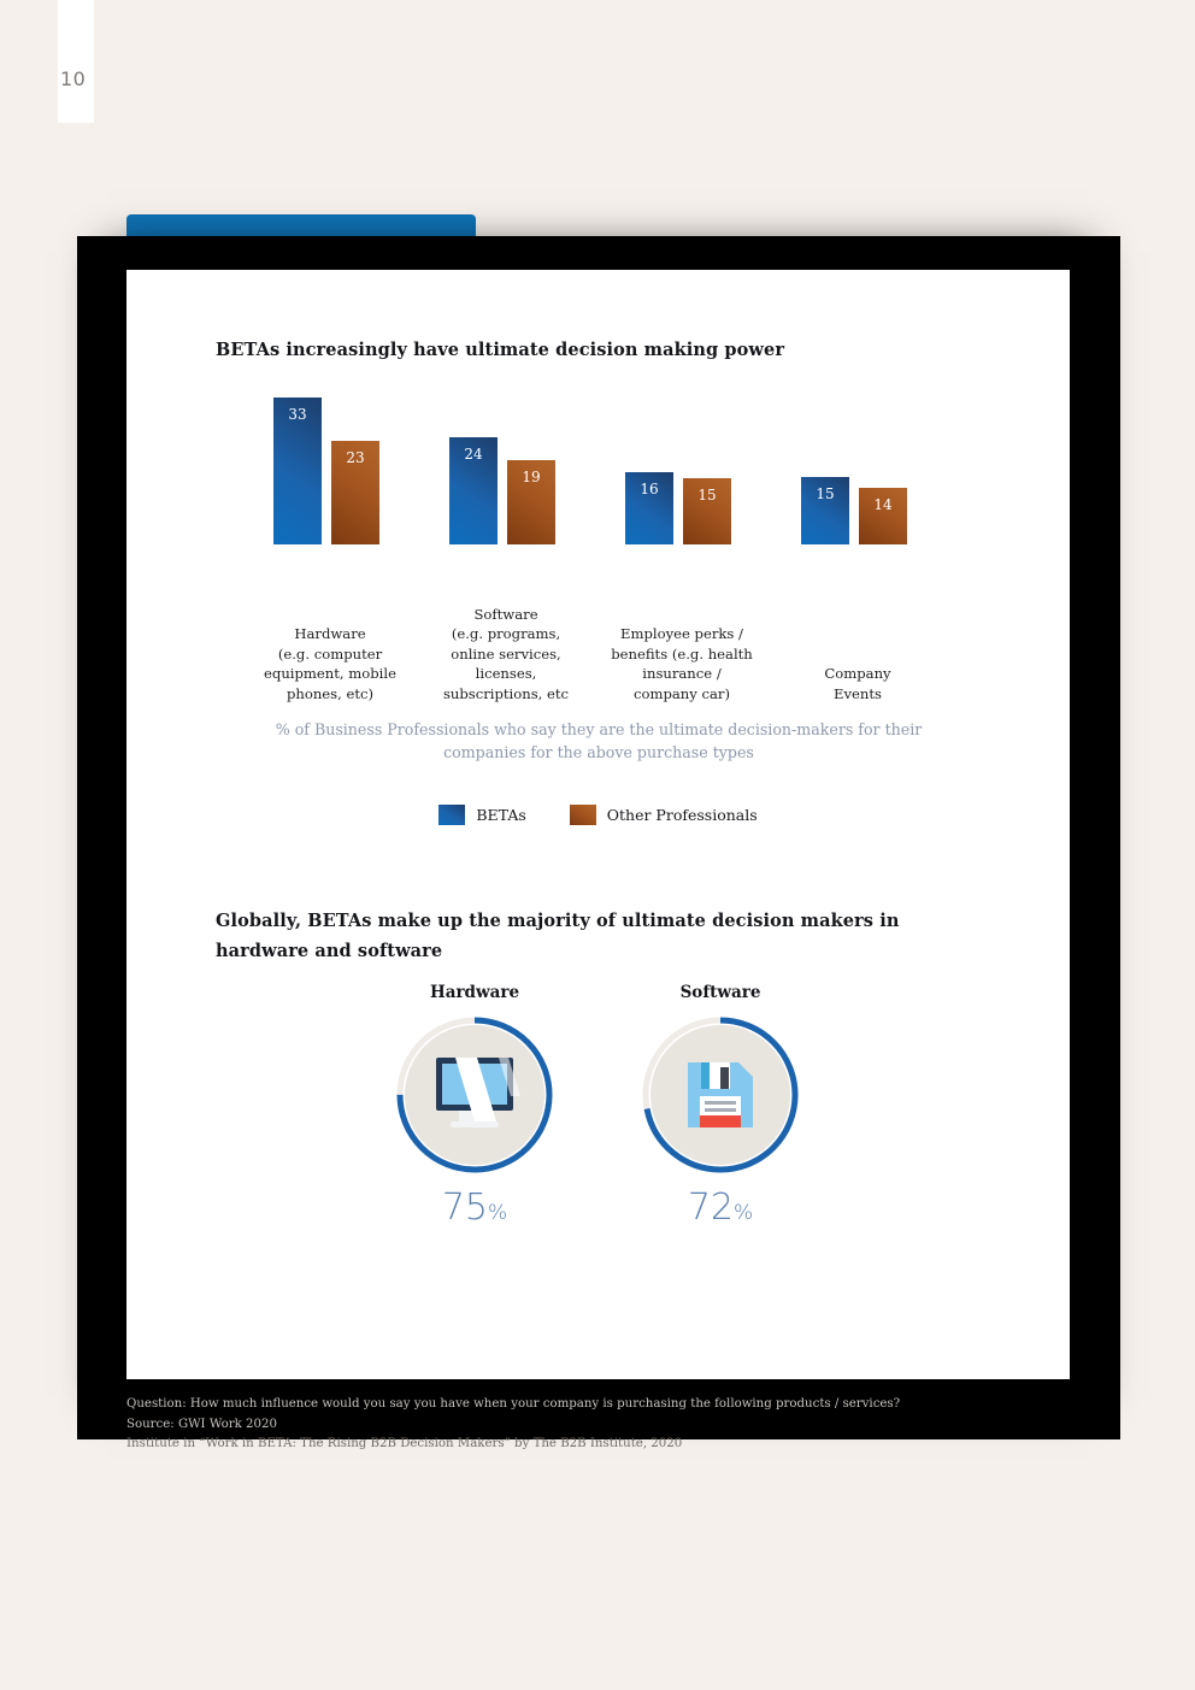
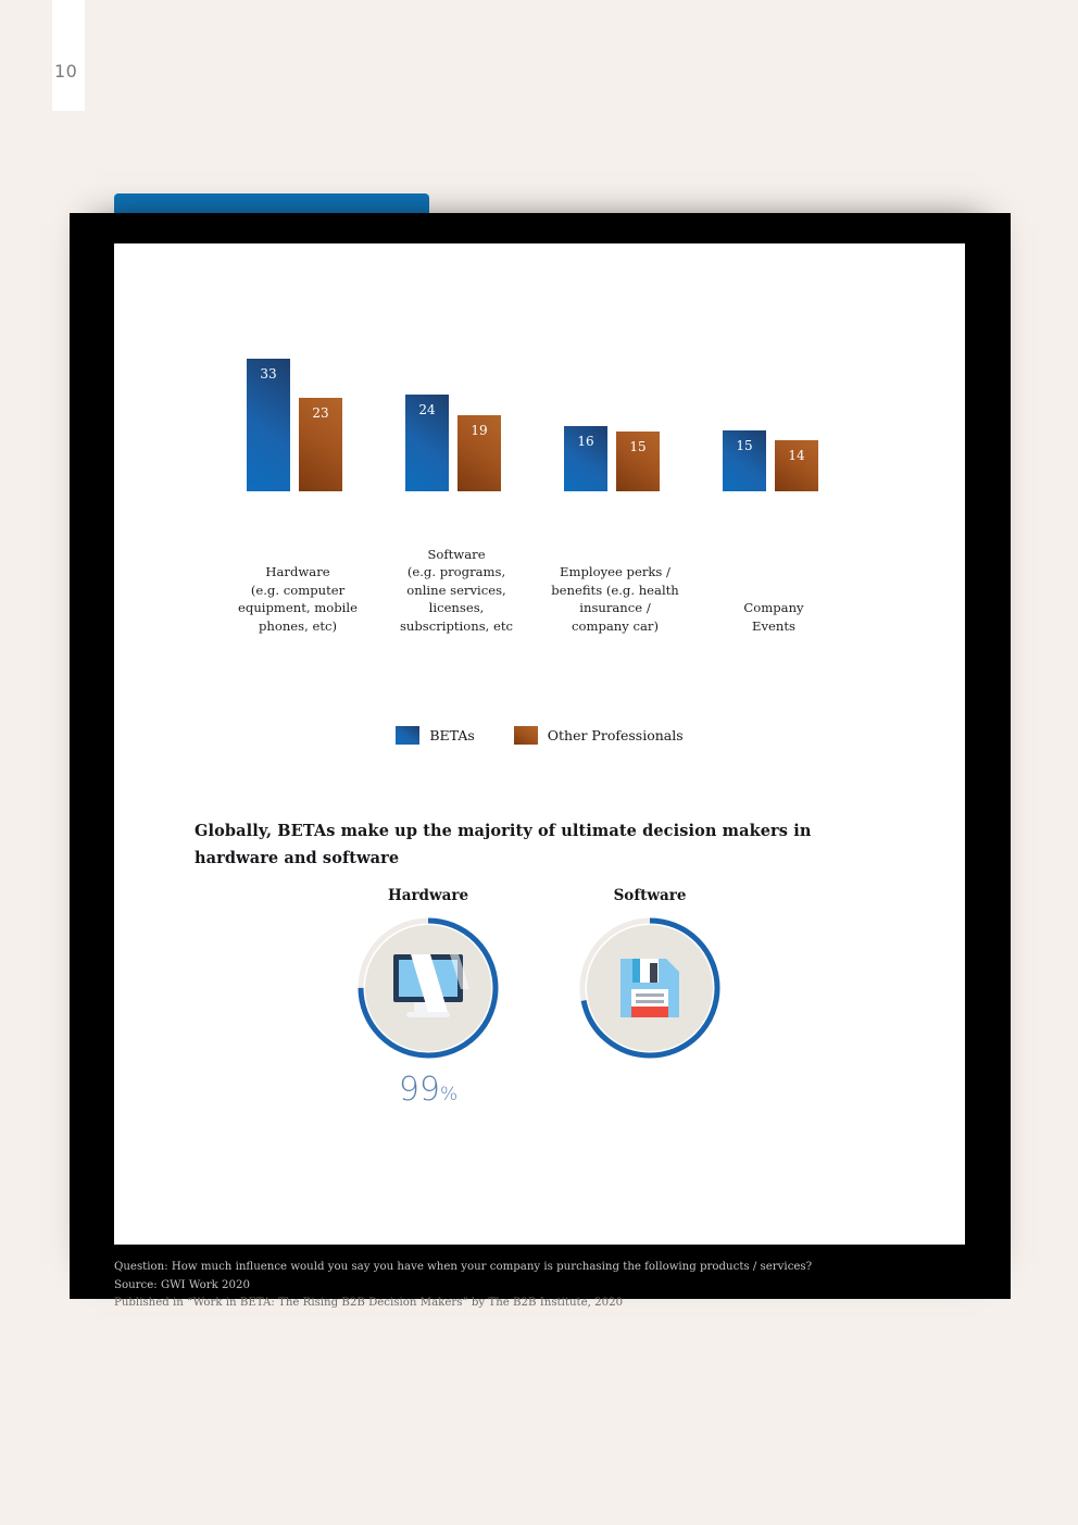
  10
- BETAs increasingly have ultimate decision making power
  33
  23
  Hardware
  (e.g. computer
  equipment, mobile
  phones, etc)
  24
  19
  Software
  (e.g. programs,
  online services,
  licenses,
  subscriptions, etc
  16
  15
  Employee perks /
  benefits (e.g. health
  insurance /
  company car)
  15
  14
  Company
  Events
- % of Business Professionals who say they are the ultimate decision-makers for their companies for the above purchase types
  BETAs
  Other Professionals
  Globally, BETAs make up the majority of ultimate decision makers in hardware and software
  Hardware
- 75%
+ 99%
  Software
- 72%
  Question: How much influence would you say you have when your company is purchasing the following products / services?
  Source: GWI Work 2020
- Institute in “Work in BETA: The Rising B2B Decision Makers” by The B2B Institute, 2020
+ Published in “Work in BETA: The Rising B2B Decision Makers” by The B2B Institute, 2020
